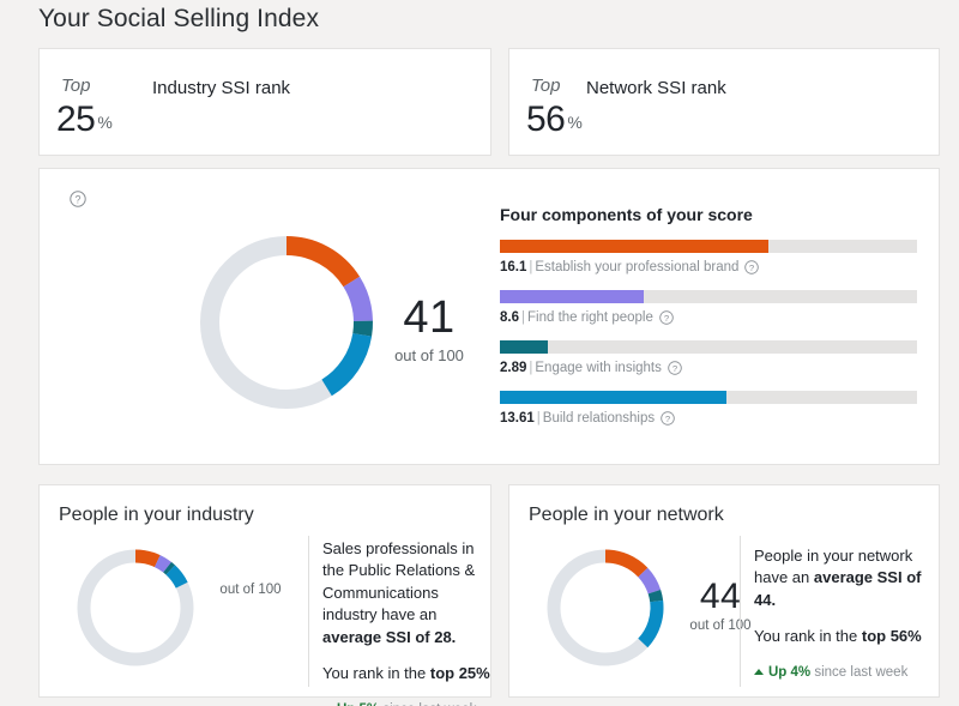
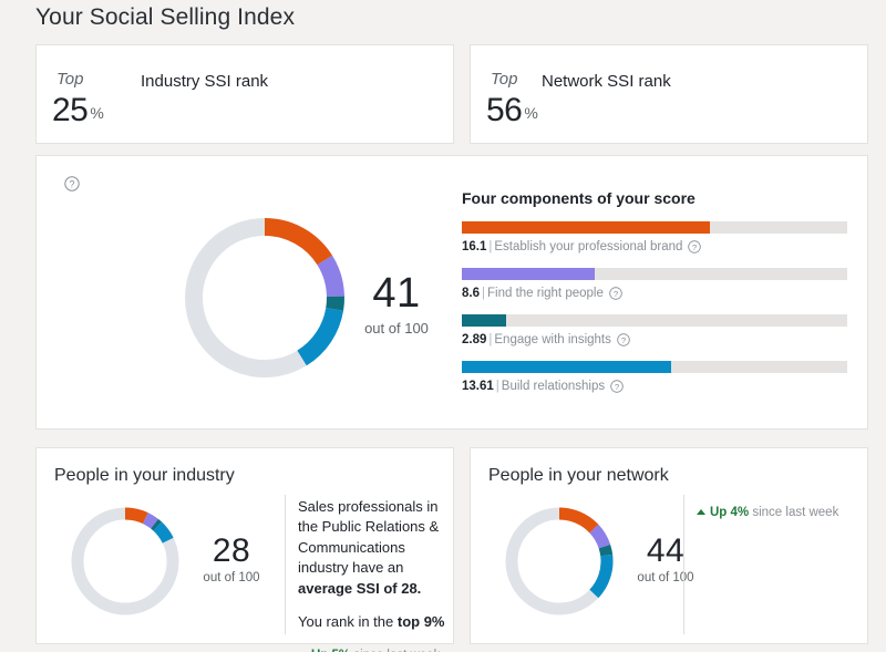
  Your Social Selling Index
  Top
  25 %
  Industry SSI rank
  Top
  56 %
  Network SSI rank
  ?
  41
  out of 100
  Four components of your score
  16.1 | Establish your professional brand
  ?
  8.6 | Find the right people
  ?
  2.89 | Engage with insights
  ?
  13.61 | Build relationships
  ?
  People in your industry
+ 28
  out of 100
  Sales professionals in the Public Relations & Communications industry have an average SSI of 28.
- You rank in the top 25%
+ You rank in the top 9%
  People in your network
  44
  out of 10
- People in your network have an average SSI of 44.
- You rank in the top 56%
  Up 4% since last week
